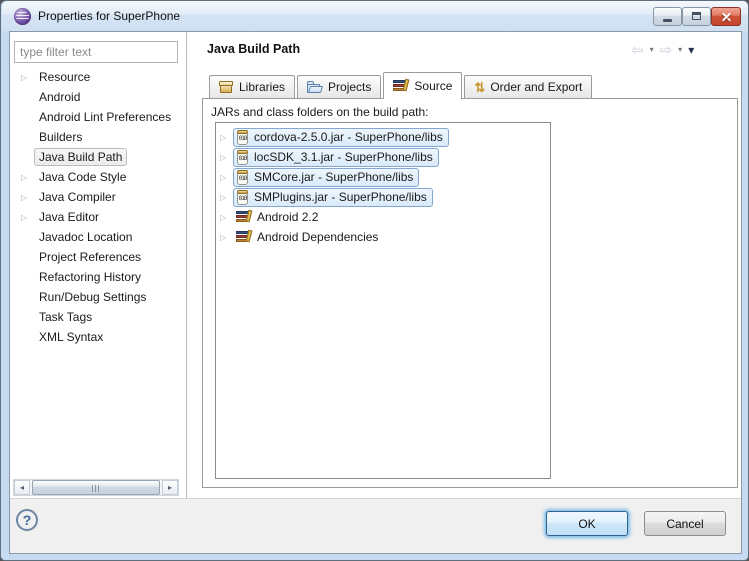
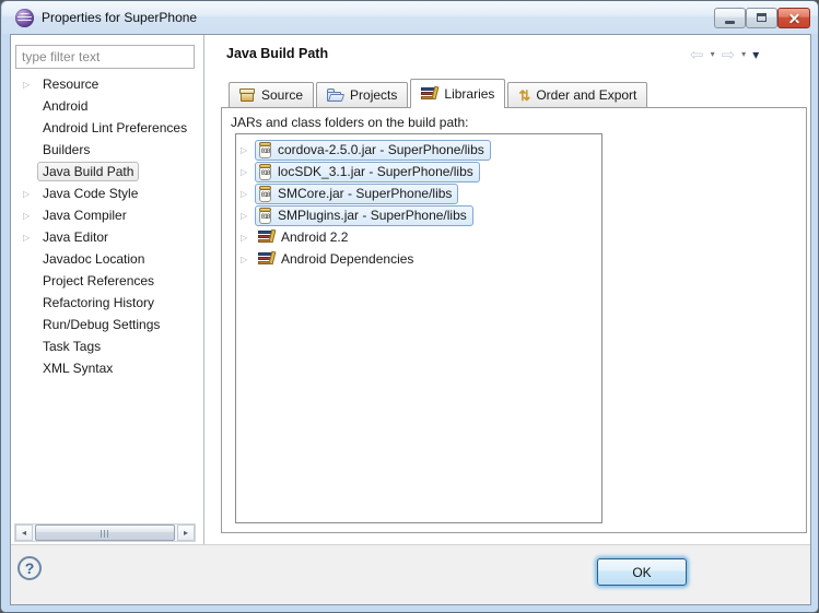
  Properties for SuperPhone
  type filter text
  ▷
  Resource
  Android
  Android Lint Preferences
  Builders
  Java Build Path
  ▷
  Java Code Style
  ▷
  Java Compiler
  ▷
  Java Editor
  Javadoc Location
  Project References
  Refactoring History
  Run/Debug Settings
  Task Tags
  XML Syntax
  ◂
  ▸
  Java Build Path
  ⇦
  ▾
  ⇨
  ▾
  ▾
- Libraries
+ Source
  Projects
- Source
+ Libraries
  ⇅
  Order and Export
  JARs and class folders on the build path:
  ▷
  cordova-2.5.0.jar - SuperPhone/libs
  ▷
  locSDK_3.1.jar - SuperPhone/libs
  ▷
  SMCore.jar - SuperPhone/libs
  ▷
  SMPlugins.jar - SuperPhone/libs
  ▷
  Android 2.2
  ▷
  Android Dependencies
  ?
  OK
- Cancel
